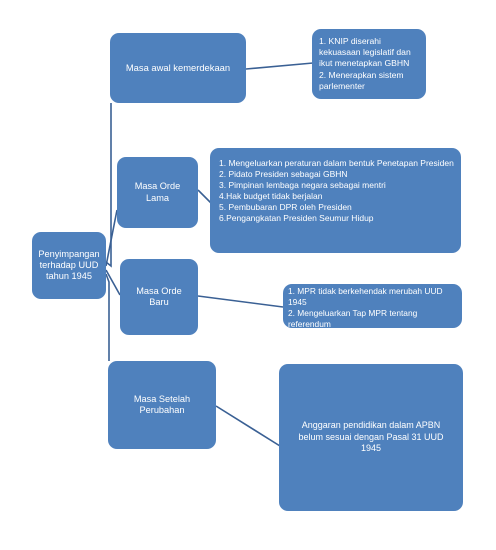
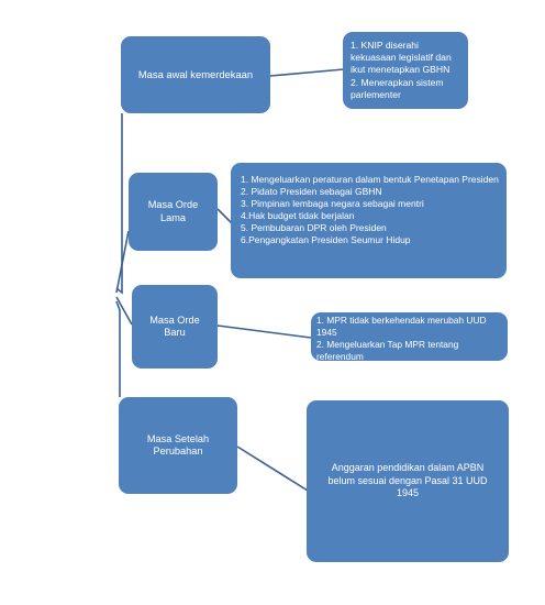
- Penyimpangan terhadap UUD tahun 1945
  Masa awal kemerdekaan
  1. KNIP diserahi kekuasaan legislatif dan ikut menetapkan GBHN
  2. Menerapkan sistem parlementer
  Masa Orde Lama
  1. Mengeluarkan peraturan dalam bentuk Penetapan Presiden
  2. Pidato Presiden sebagai GBHN
  3. Pimpinan lembaga negara sebagai mentri
  4.Hak budget tidak berjalan
  5. Pembubaran DPR oleh Presiden
  6.Pengangkatan Presiden Seumur Hidup
  Masa Orde Baru
  1. MPR tidak berkehendak merubah UUD 1945
  2. Mengeluarkan Tap MPR tentang referendum
  Masa Setelah Perubahan
  Anggaran pendidikan dalam APBN belum sesuai dengan Pasal 31 UUD 1945
